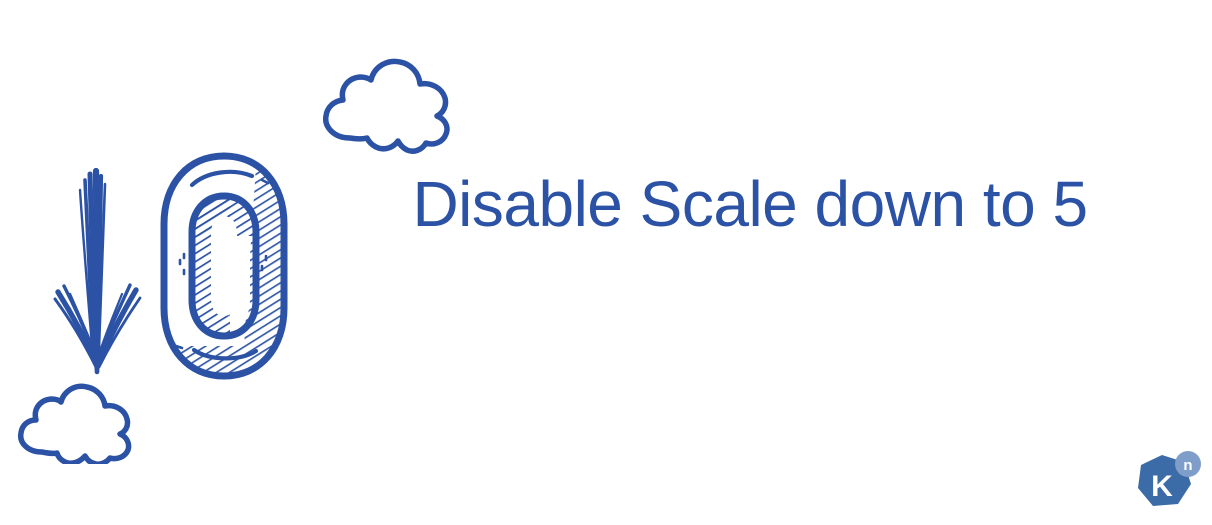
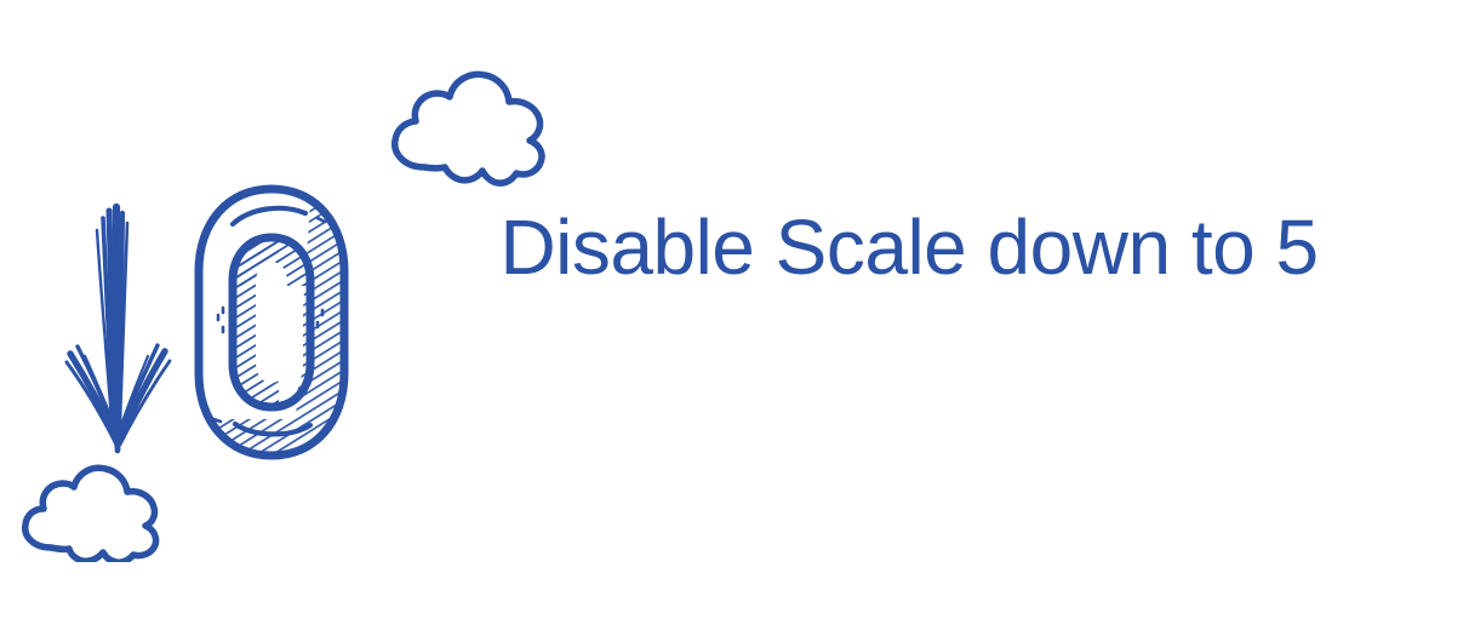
  Disable Scale down to 5
- K
- n
